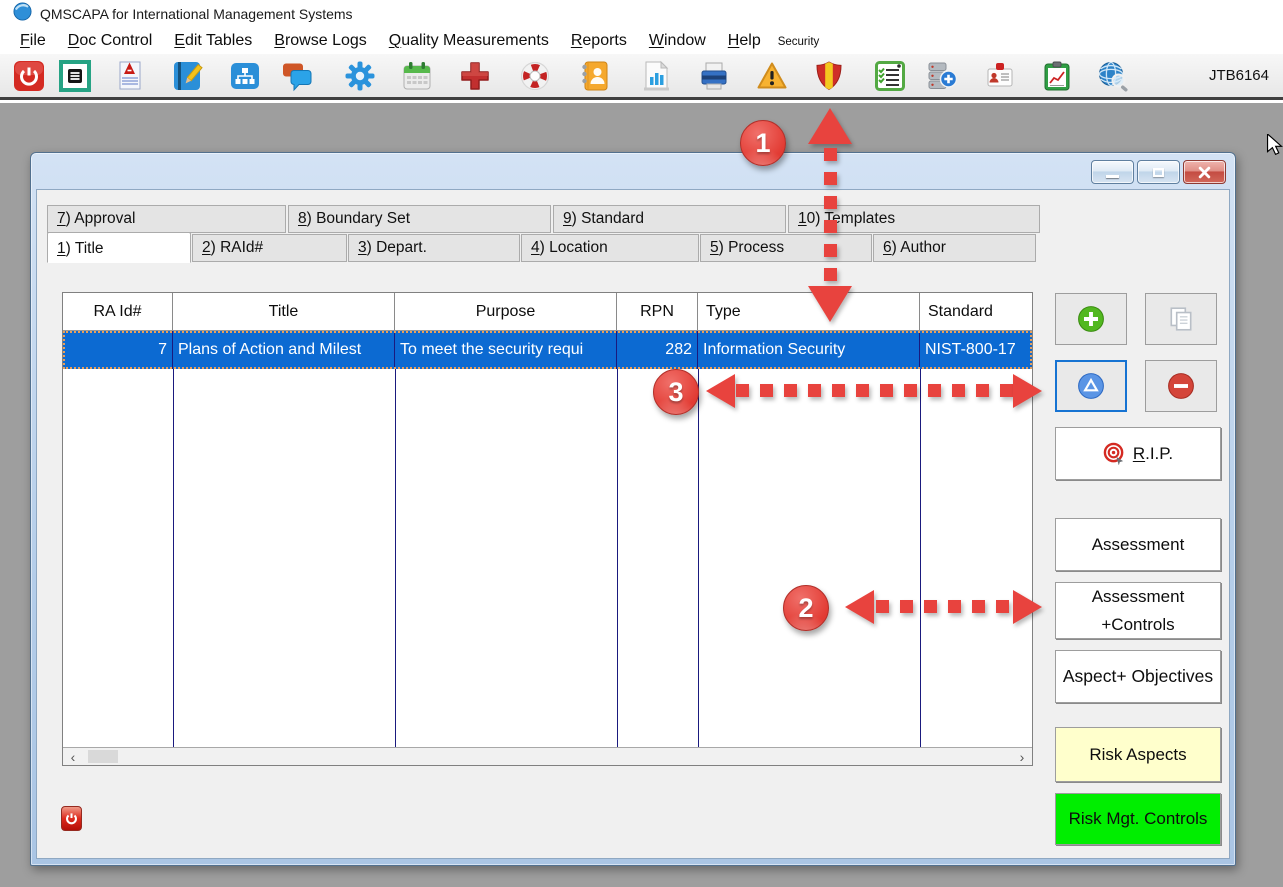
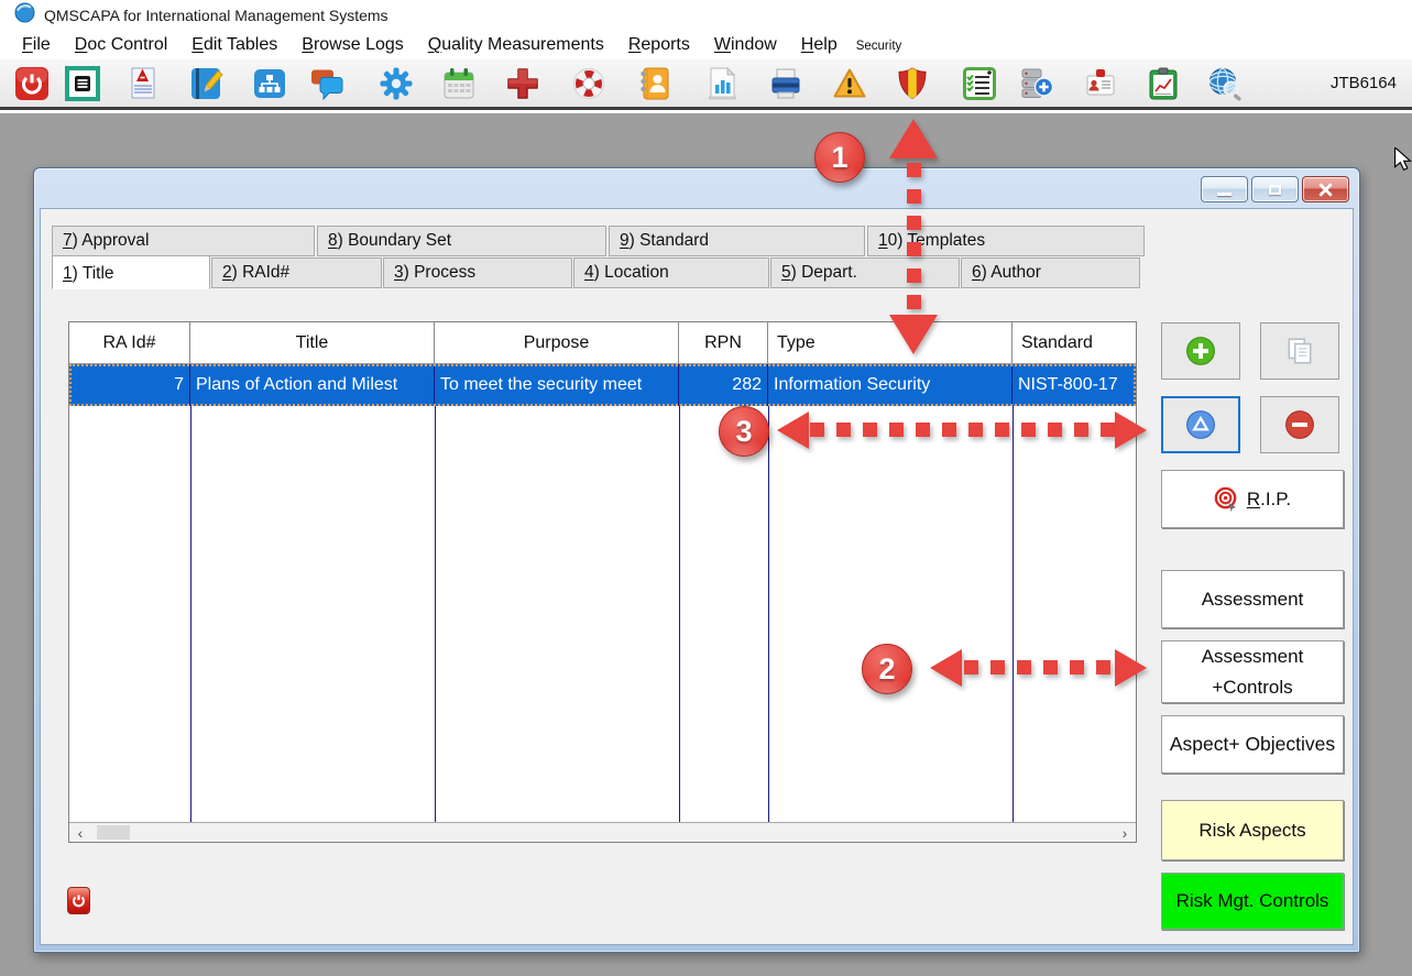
  QMSCAPA for International Management Systems
  File
  Doc Control
  Edit Tables
  Browse Logs
  Quality Measurements
  Reports
  Window
  Help
  Security
  JTB6164
  7
  ) Approval
  8
  ) Boundary Set
  9
  ) Standard
  1
  0)mplates
  1
  ) Title
  2
  ) RAId#
  3
- ) Depart.
+ ) Process
  4
  ) Location
  5
- ) Process
+ ) Depart.
  6
  ) Author
  RA Id#
  Title
  Purpose
  RPN
  Type
  Standard
  7
  Plans of Action and Milest
- To meet the security requi
+ To meet the security meet
  282
  Information Security
  NIST-800-17
  ‹
  ›
  R.I.P.
  Assessment
  Assessment
  +Controls
  Aspect+ Objectives
  Risk Aspects
  Risk Mgt. Controls
  1
  3
  2
